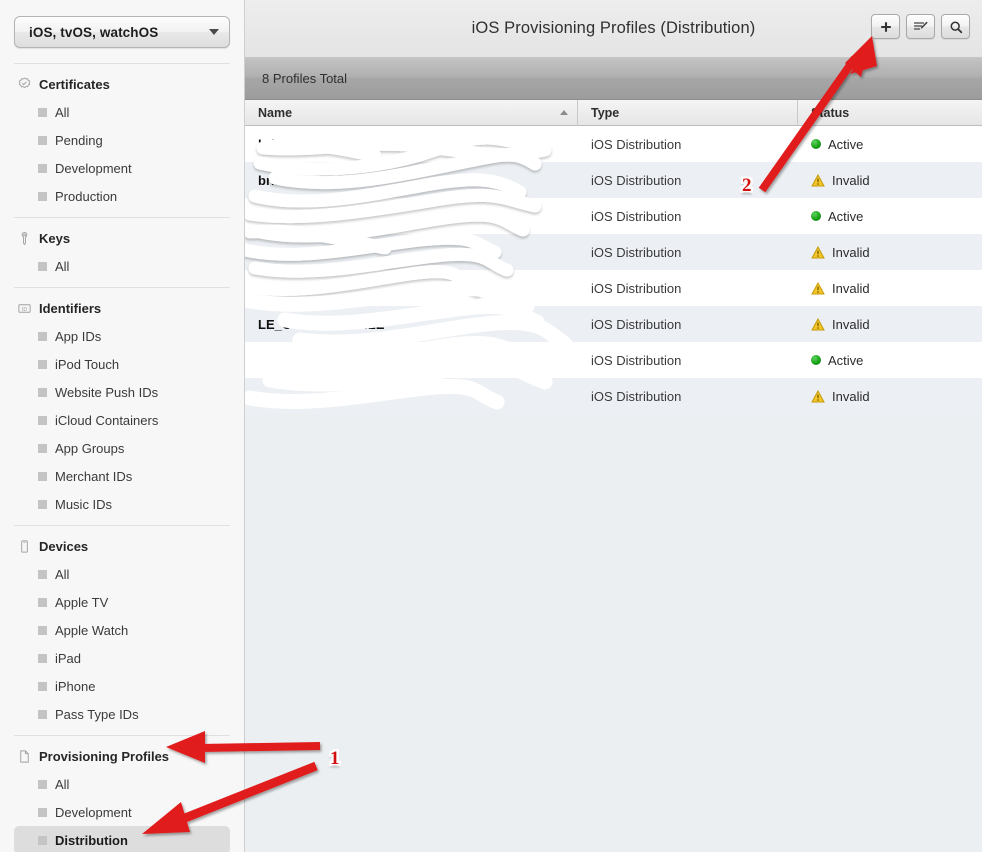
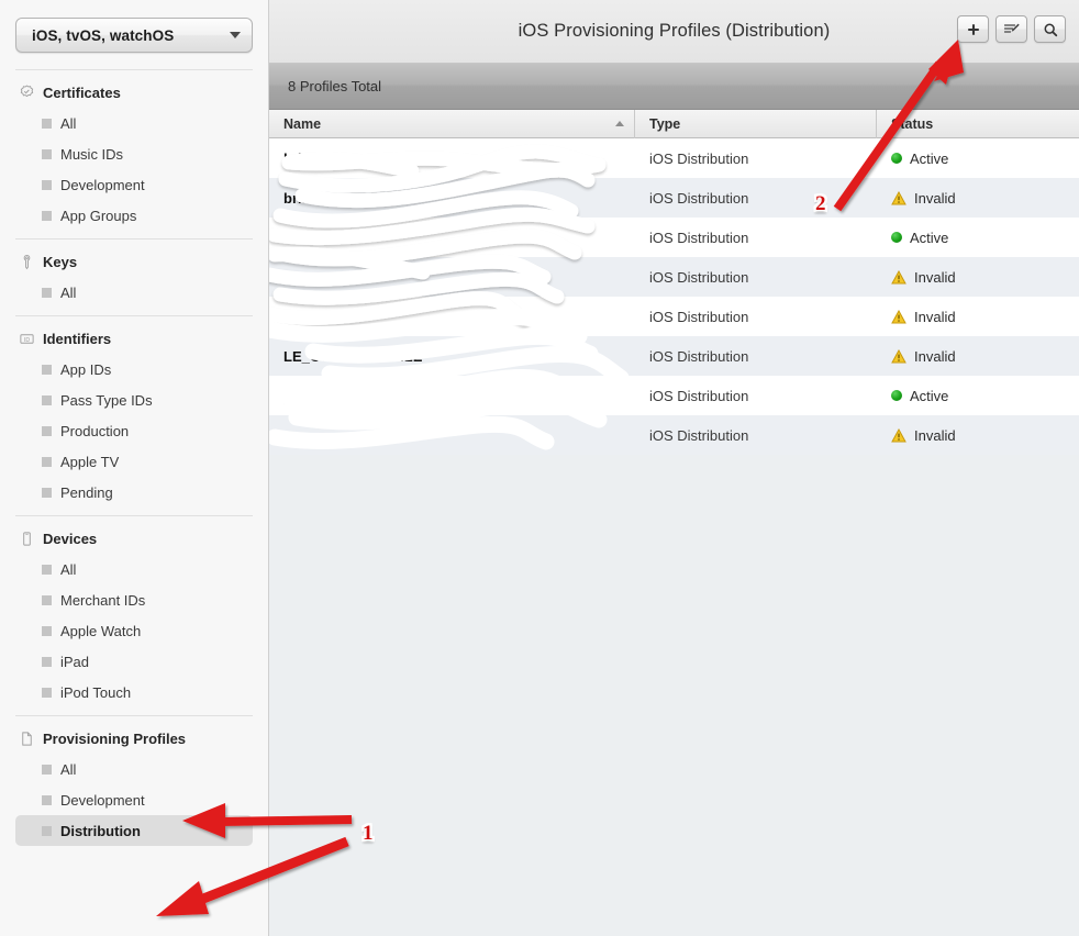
  iOS, tvOS, watchOS
  Certificates
  All
- Pending
+ Music IDs
  Development
- Production
+ App Groups
  Keys
  All
  Identifiers
  App IDs
- iPod Touch
+ Pass Type IDs
- Website Push IDs
- iCloud Containers
- App Groups
+ Production
- Merchant IDs
+ Apple TV
- Music IDs
+ Pending
  Devices
  All
- Apple TV
+ Merchant IDs
  Apple Watch
  iPad
- iPhone
- Pass Type IDs
+ iPod Touch
  Provisioning Profiles
  All
  Development
  Distribution
  iOS Provisioning Profiles (Distribution)
  8 Profiles Total
  Name
  Type
  iOS Distribution
  Active
  iOS Distribution
  Invalid
  iOS Distribution
  Active
  iOS Distribution
  Invalid
  iOS Distribution
  Invalid
  iOS Distribution
  Invalid
  iOS Distribution
  Active
  iOS Distribution
  Invalid
  1
  2
